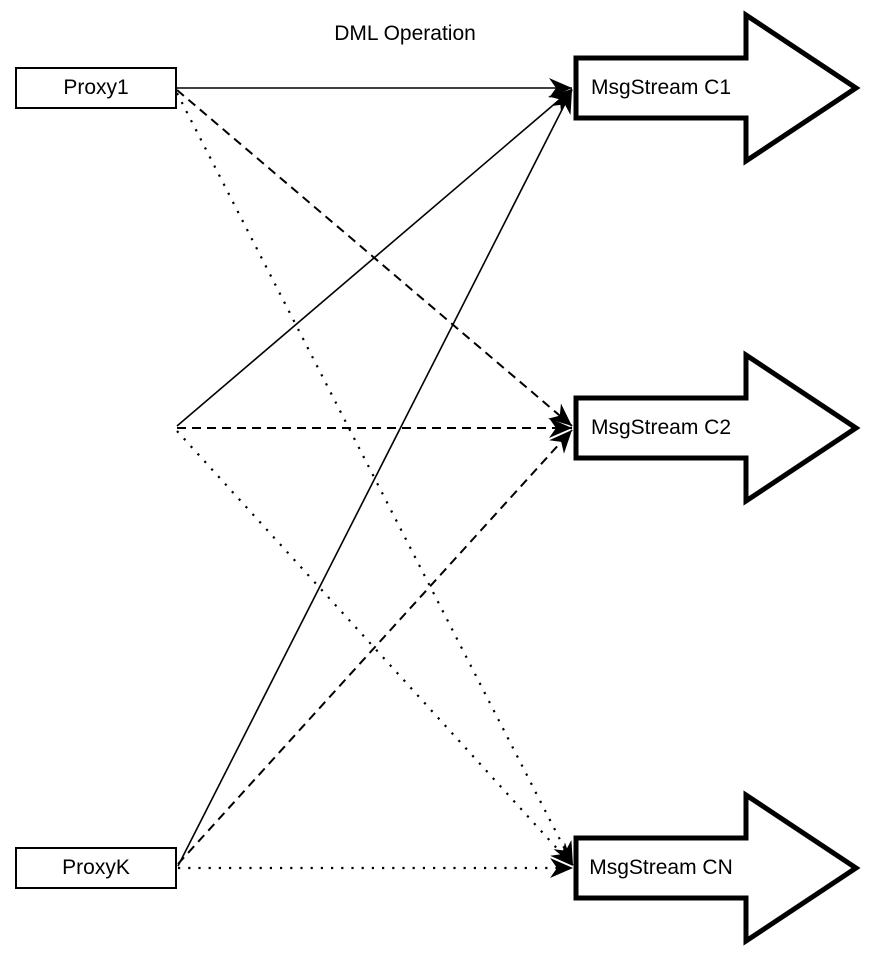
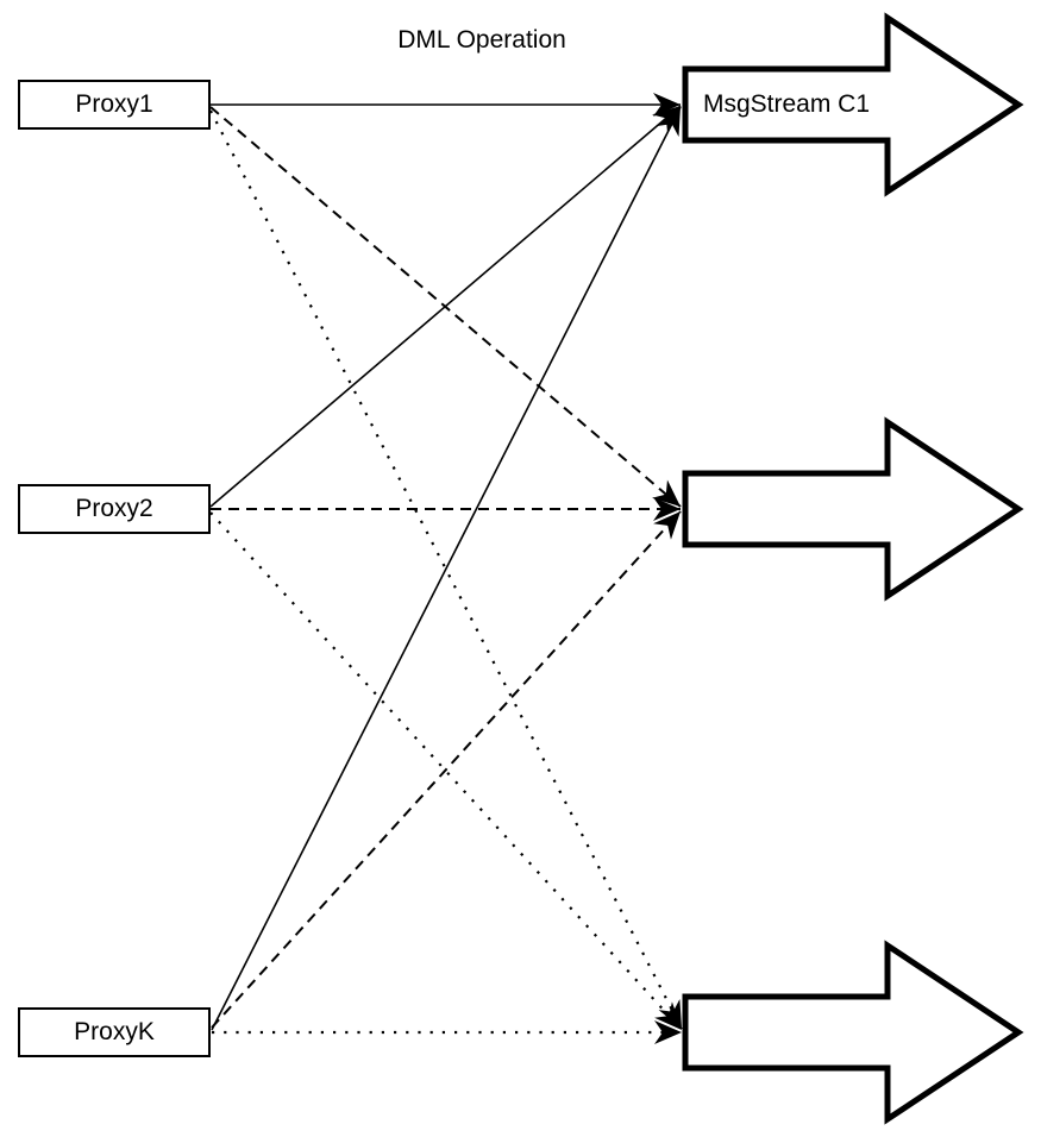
  DML Operation
  Proxy1
+ Proxy2
  ProxyK
  MsgStream C1
- MsgStream C2
- MsgStream CN
